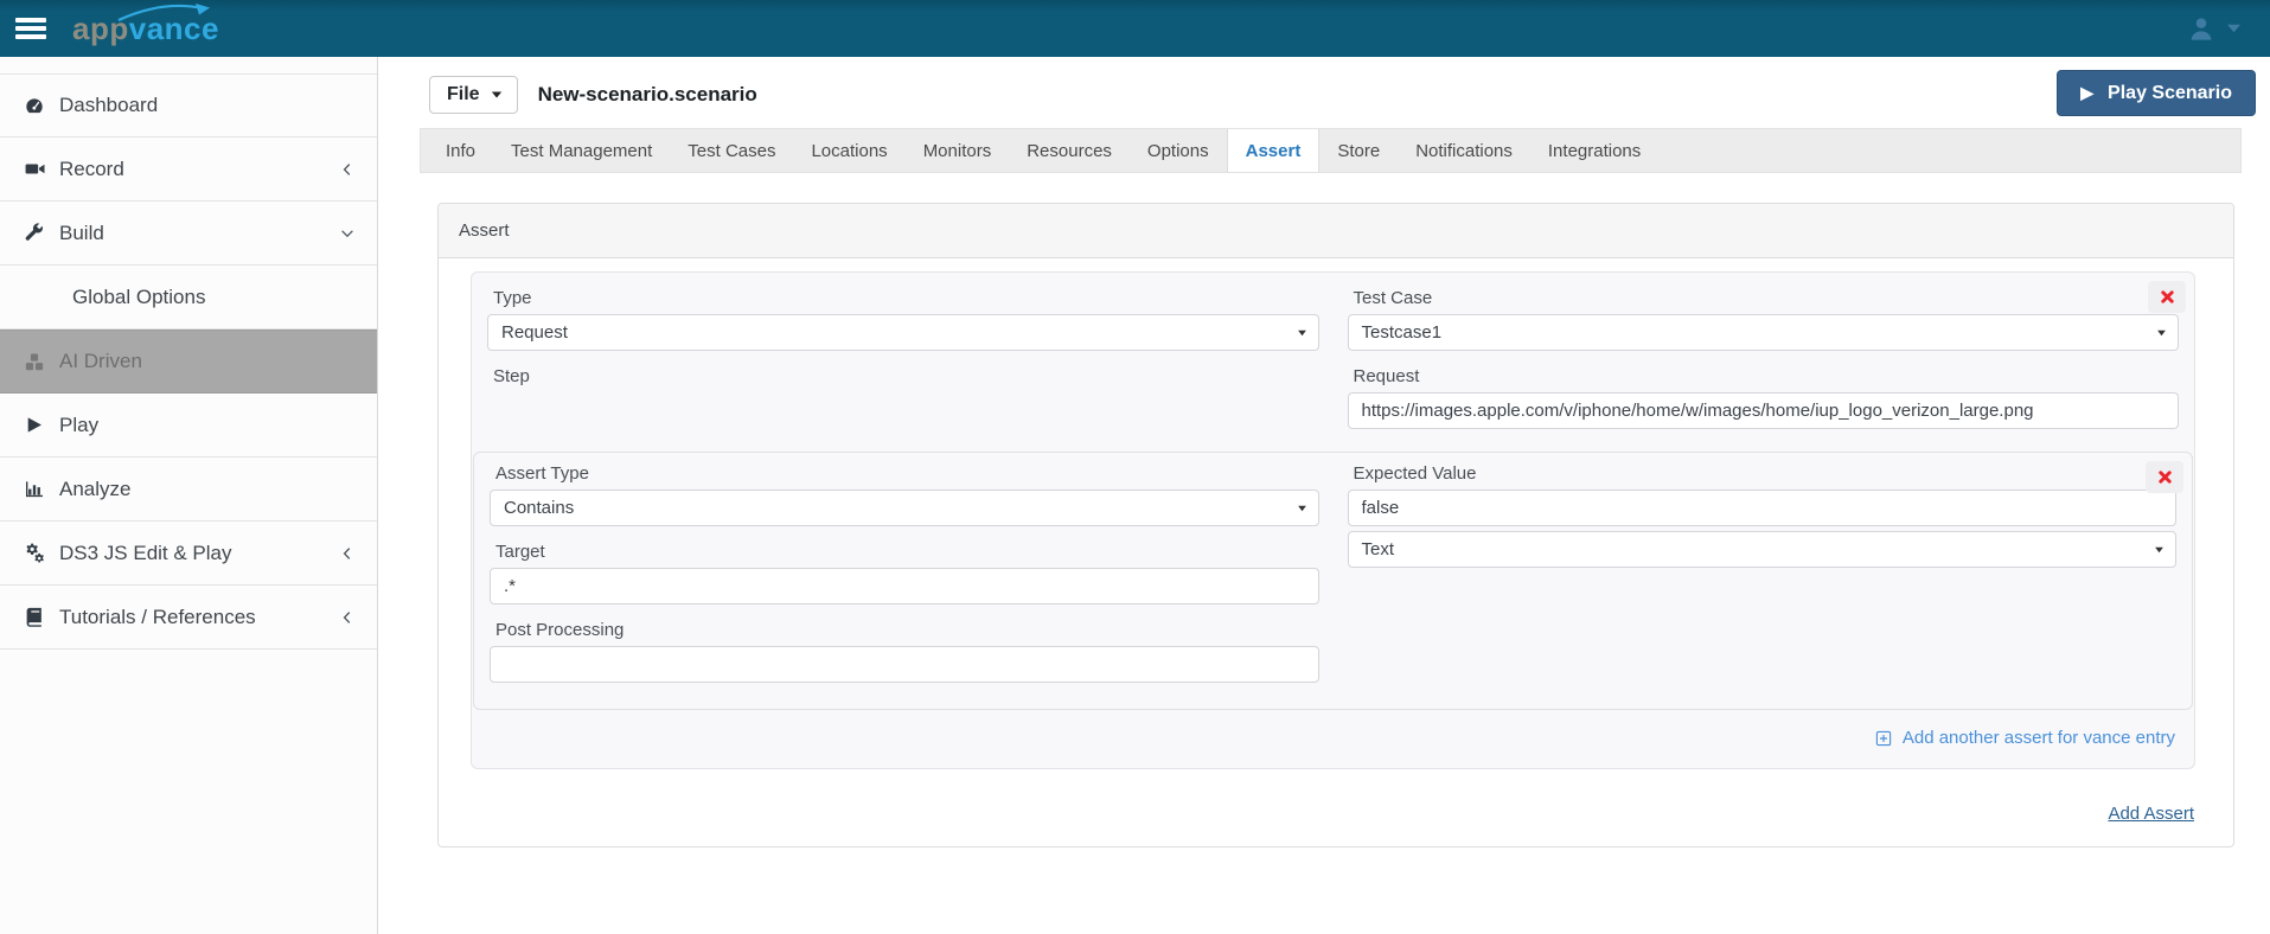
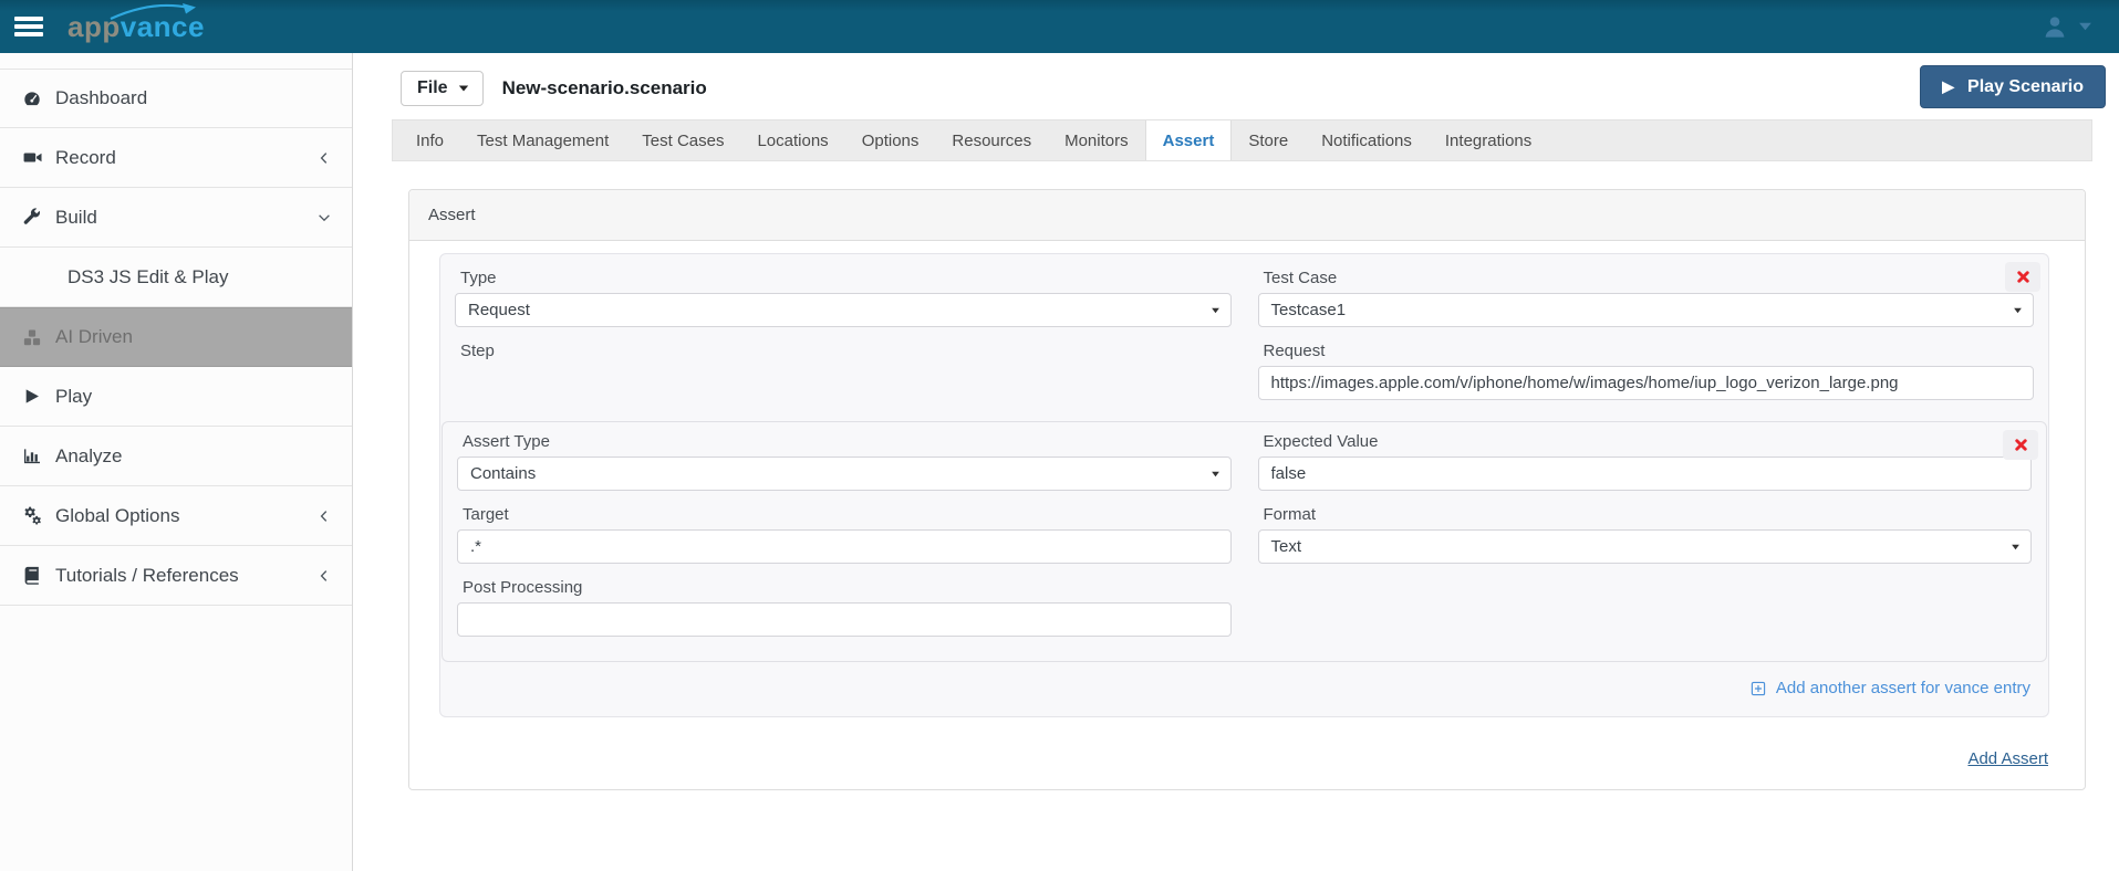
  appvance
  Dashboard
  Record
  Build
- Global Options
+ DS3 JS Edit & Play
  AI Driven
  Play
  Analyze
- DS3 JS Edit & Play
+ Global Options
  Tutorials / References
  File
  New-scenario.scenario
  ▶
  Play Scenario
  Info
  Test Management
  Test Cases
  Locations
- Monitors
+ Options
  Resources
- Options
+ Monitors
  Assert
  Store
  Notifications
  Integrations
  Assert
  Type
  Request
  Test Case
  Testcase1
  Step
  Request
  https://images.apple.com/v/iphone/home/w/images/home/iup_logo_verizon_large.png
  Assert Type
  Contains
  Expected Value
  false
  Target
  .*
+ Format
  Text
  Post Processing
  Add another assert for vance entry
  Add Assert
